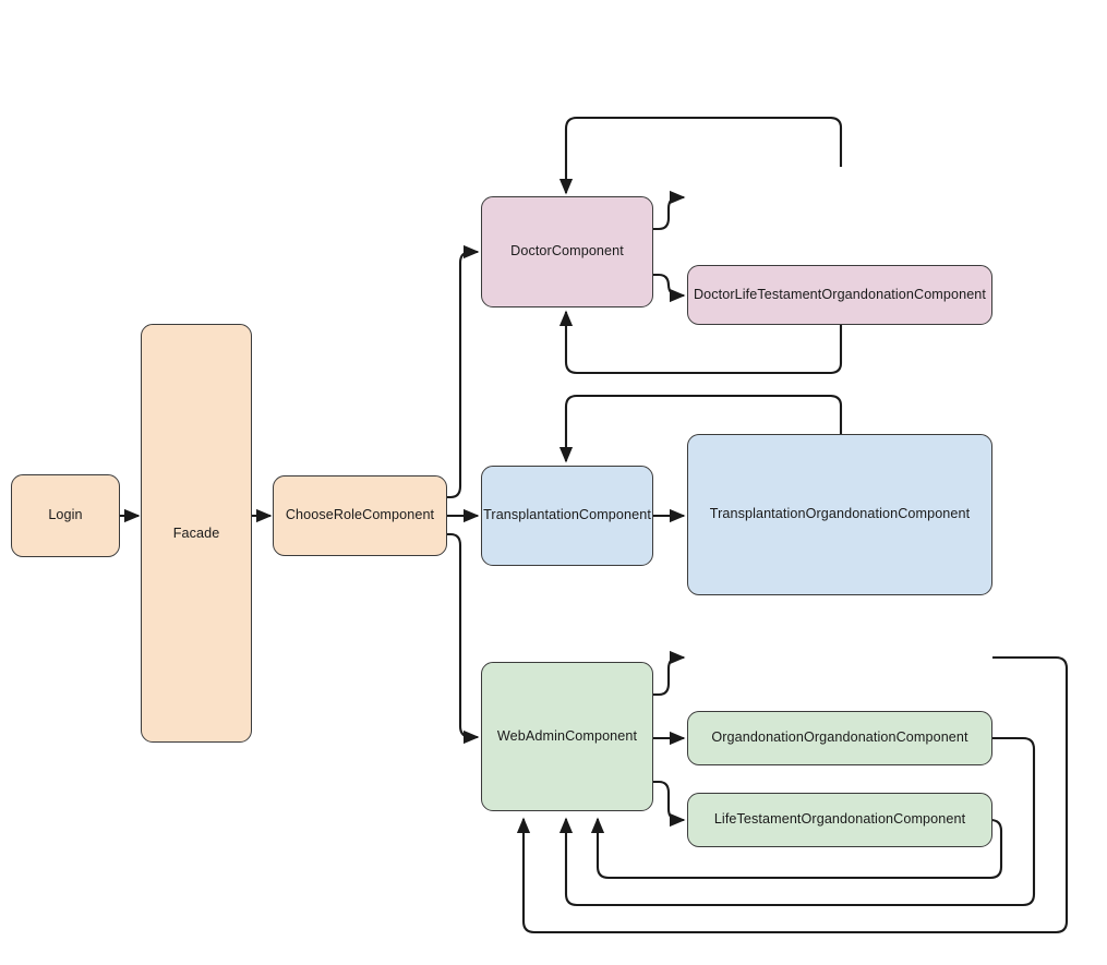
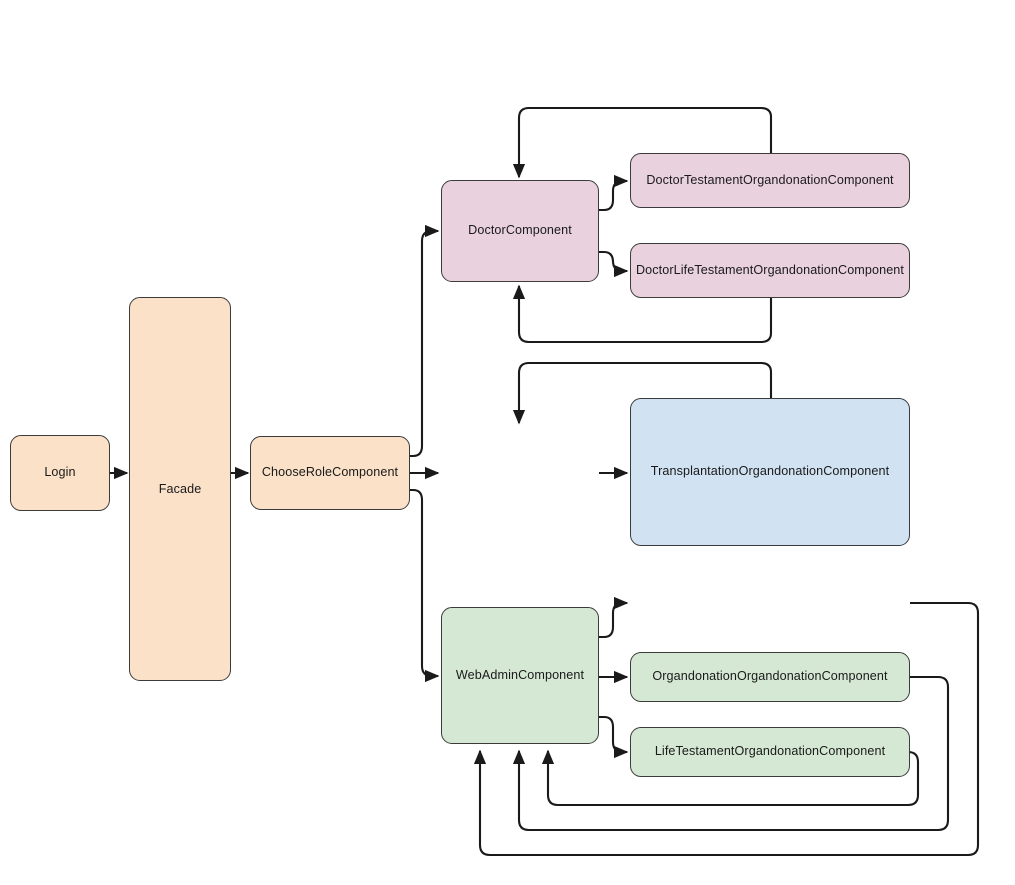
  Login
  Facade
  ChooseRoleComponent
  DoctorComponent
+ DoctorTestamentOrgandonationComponent
  DoctorLifeTestamentOrgandonationComponent
- TransplantationComponent
  TransplantationOrgandonationComponent
  WebAdminComponent
  OrgandonationOrgandonationComponent
  LifeTestamentOrgandonationComponent
